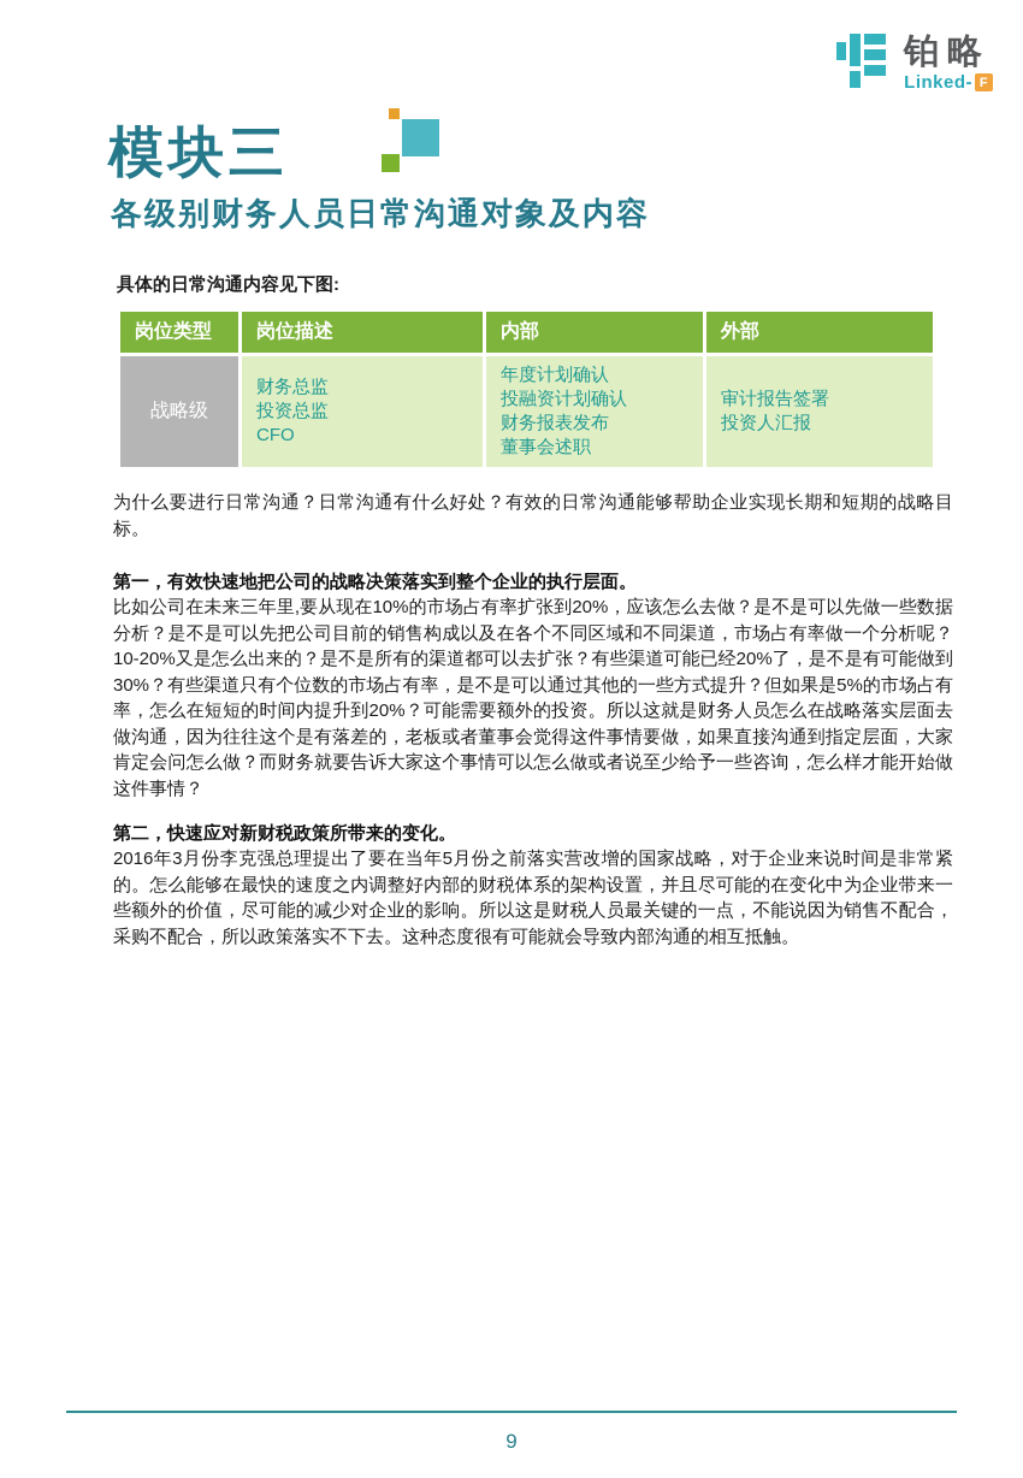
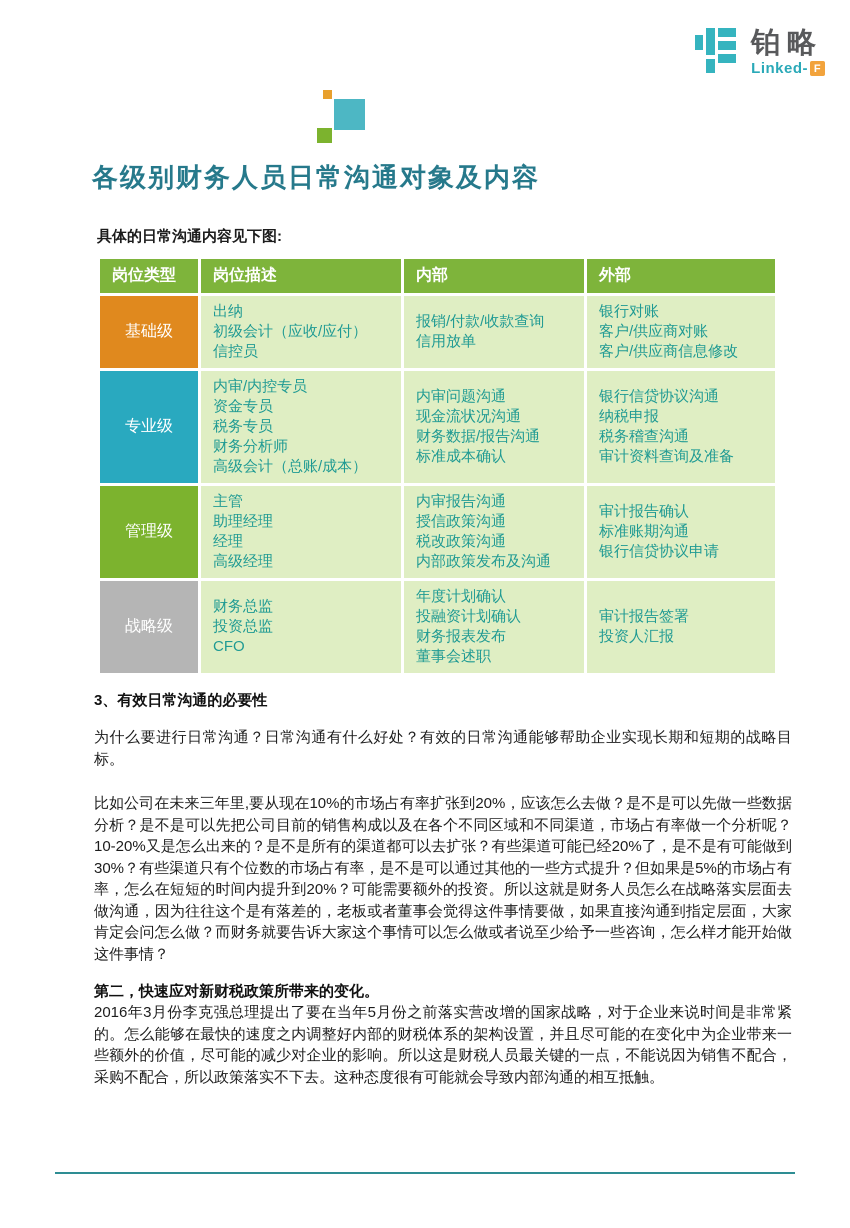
  铂略
  Linked-
  F
- 模块三
  各级别财务人员日常沟通对象及内容
  具体的日常沟通内容见下图:
  岗位类型	岗位描述	内部	外部
+ 基础级	出纳 初级会计（应收/应付） 信控员	报销/付款/收款查询 信用放单	银行对账 客户/供应商对账 客户/供应商信息修改
+ 专业级	内审/内控专员 资金专员 税务专员 财务分析师 高级会计（总账/成本）	内审问题沟通 现金流状况沟通 财务数据/报告沟通 标准成本确认	银行信贷协议沟通 纳税申报 税务稽查沟通 审计资料查询及准备
+ 管理级	主管 助理经理 经理 高级经理	内审报告沟通 授信政策沟通 税改政策沟通 内部政策发布及沟通	审计报告确认 标准账期沟通 银行信贷协议申请
  战略级	财务总监 投资总监 CFO	年度计划确认 投融资计划确认 财务报表发布 董事会述职	审计报告签署 投资人汇报
+ 3、有效日常沟通的必要性
  为什么要进行日常沟通？日常沟通有什么好处？有效的日常沟通能够帮助企业实现长期和短期的战略目标。
- 第一，有效快速地把公司的战略决策落实到整个企业的执行层面。
  比如公司在未来三年里,要从现在10%的市场占有率扩张到20%，应该怎么去做？是不是可以先做一些数据分析？是不是可以先把公司目前的销售构成以及在各个不同区域和不同渠道，市场占有率做一个分析呢？10-20%又是怎么出来的？是不是所有的渠道都可以去扩张？有些渠道可能已经20%了，是不是有可能做到30%？有些渠道只有个位数的市场占有率，是不是可以通过其他的一些方式提升？但如果是5%的市场占有率，怎么在短短的时间内提升到20%？可能需要额外的投资。所以这就是财务人员怎么在战略落实层面去做沟通，因为往往这个是有落差的，老板或者董事会觉得这件事情要做，如果直接沟通到指定层面，大家肯定会问怎么做？而财务就要告诉大家这个事情可以怎么做或者说至少给予一些咨询，怎么样才能开始做这件事情？
  第二，快速应对新财税政策所带来的变化。
  2016年3月份李克强总理提出了要在当年5月份之前落实营改增的国家战略，对于企业来说时间是非常紧的。怎么能够在最快的速度之内调整好内部的财税体系的架构设置，并且尽可能的在变化中为企业带来一些额外的价值，尽可能的减少对企业的影响。所以这是财税人员最关键的一点，不能说因为销售不配合，采购不配合，所以政策落实不下去。这种态度很有可能就会导致内部沟通的相互抵触。
- 9
